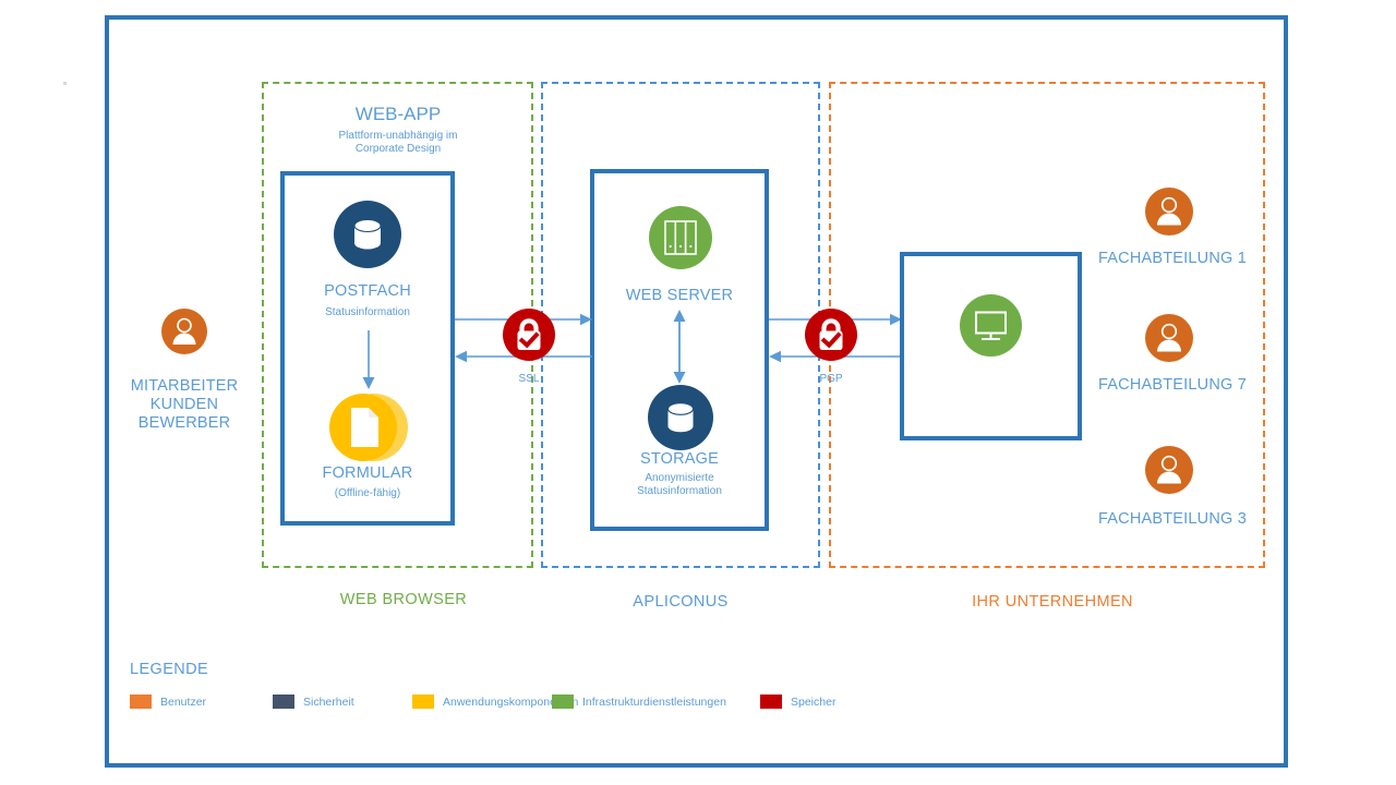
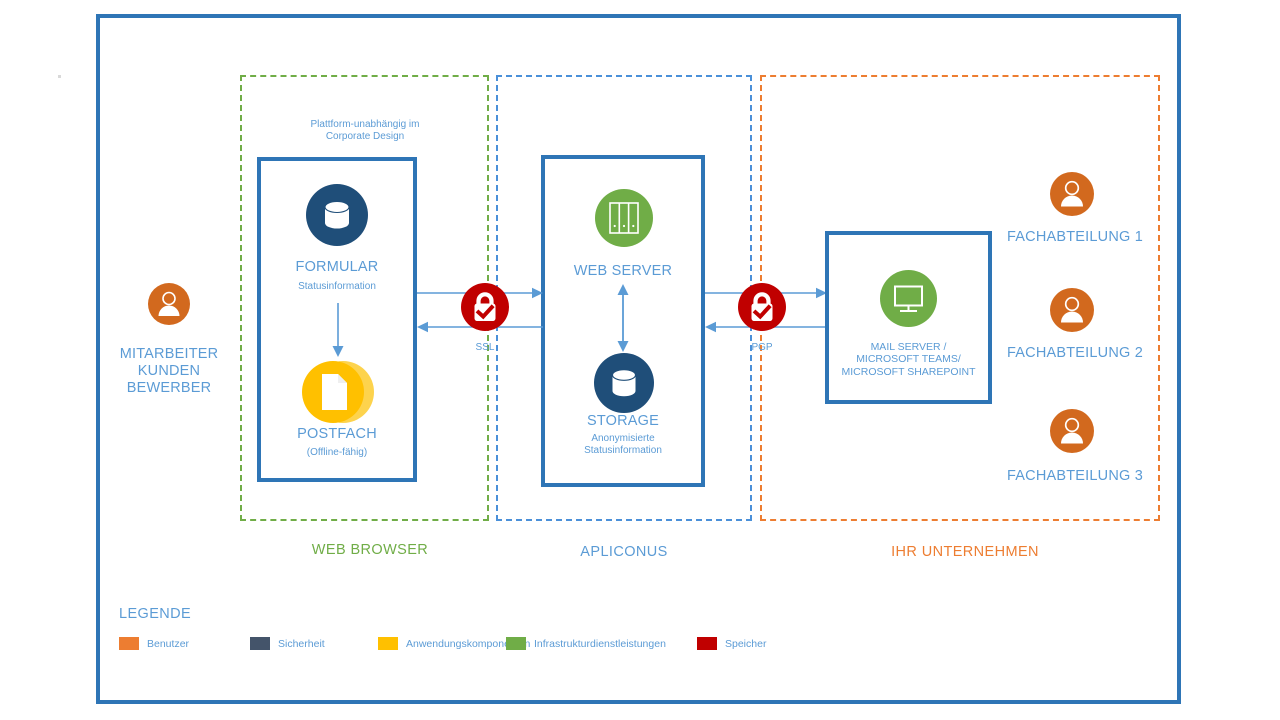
  WEB BROWSER
  APLICONUS
  IHR UNTERNEHMEN
  MITARBEITER
  KUNDEN
  BEWERBER
- WEB-APP
  Plattform-unabhängig im
  Corporate Design
- POSTFACH
+ FORMULAR
  Statusinformation
- FORMULAR
+ POSTFACH
  (Offline-fähig)
  WEB SERVER
  STORAGE
  Anonymisierte
  Statusinformation
  SSL
  PGP
+ MAIL SERVER /
+ MICROSOFT TEAMS/
+ MICROSOFT SHAREPOINT
  FACHABTEILUNG 1
- FACHABTEILUNG 7
+ FACHABTEILUNG 2
  FACHABTEILUNG 3
  LEGENDE
  Benutzer
  Sicherheit
  Anwendungskomponn
  Infrastrukturdienstleistungen
  Speicher
